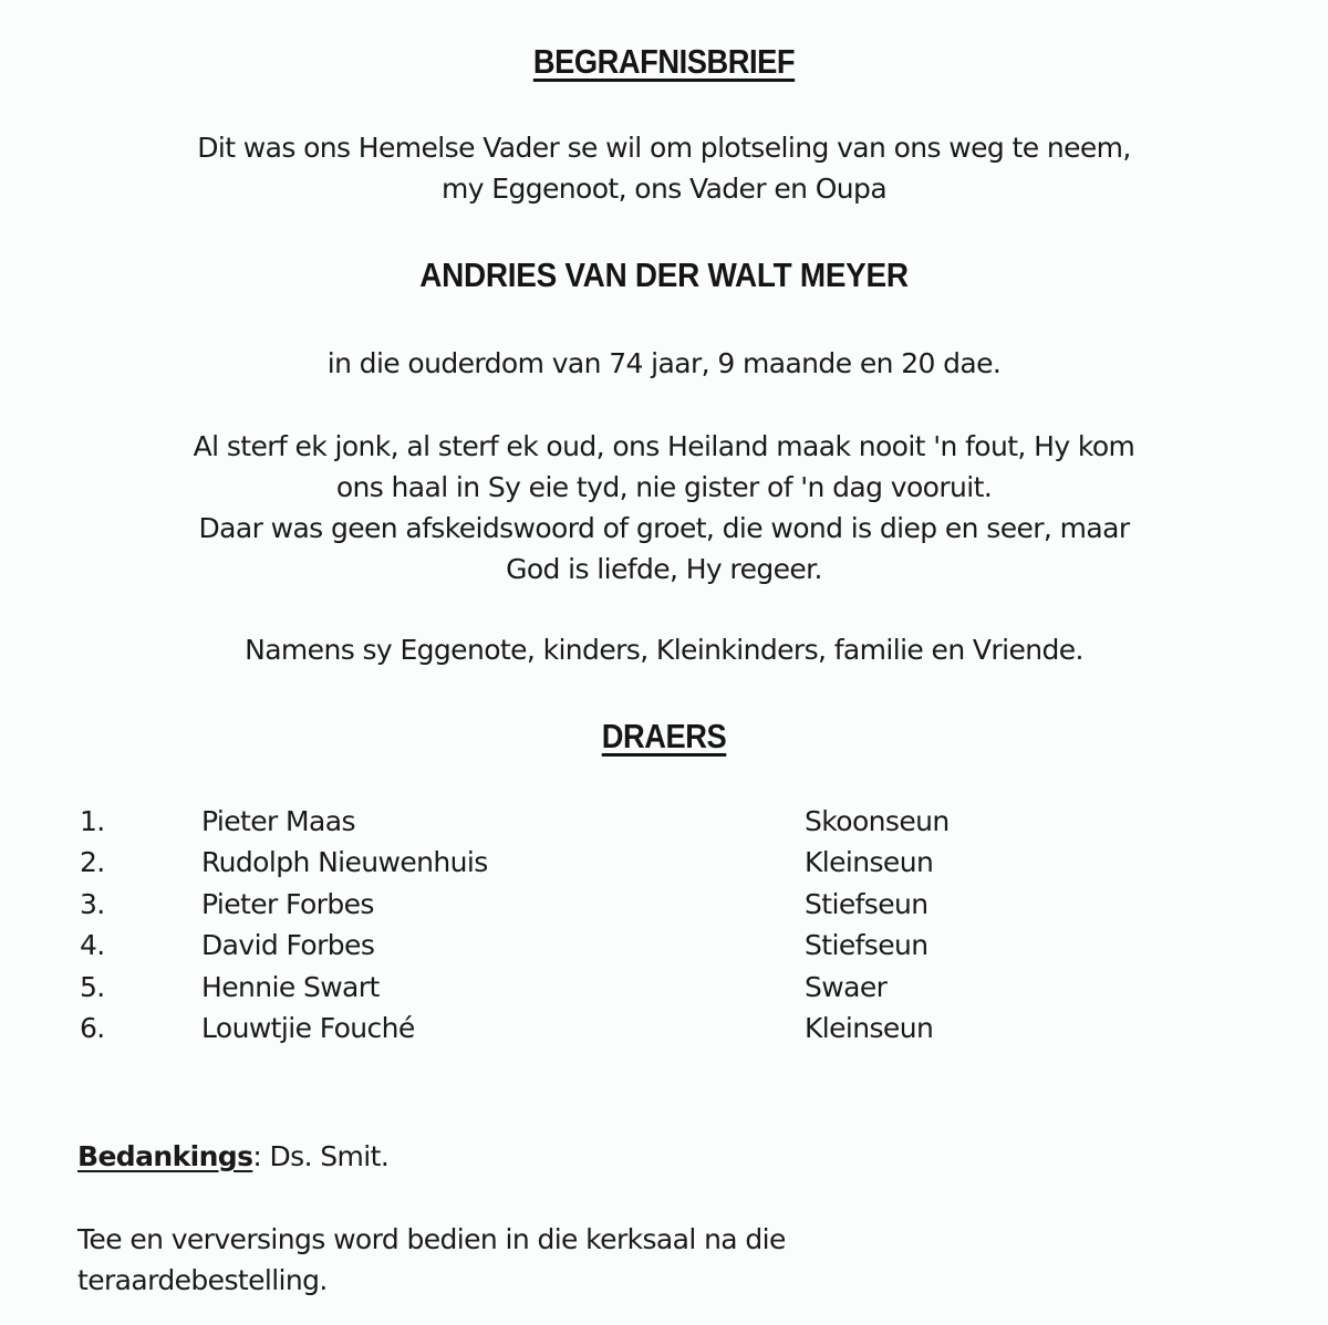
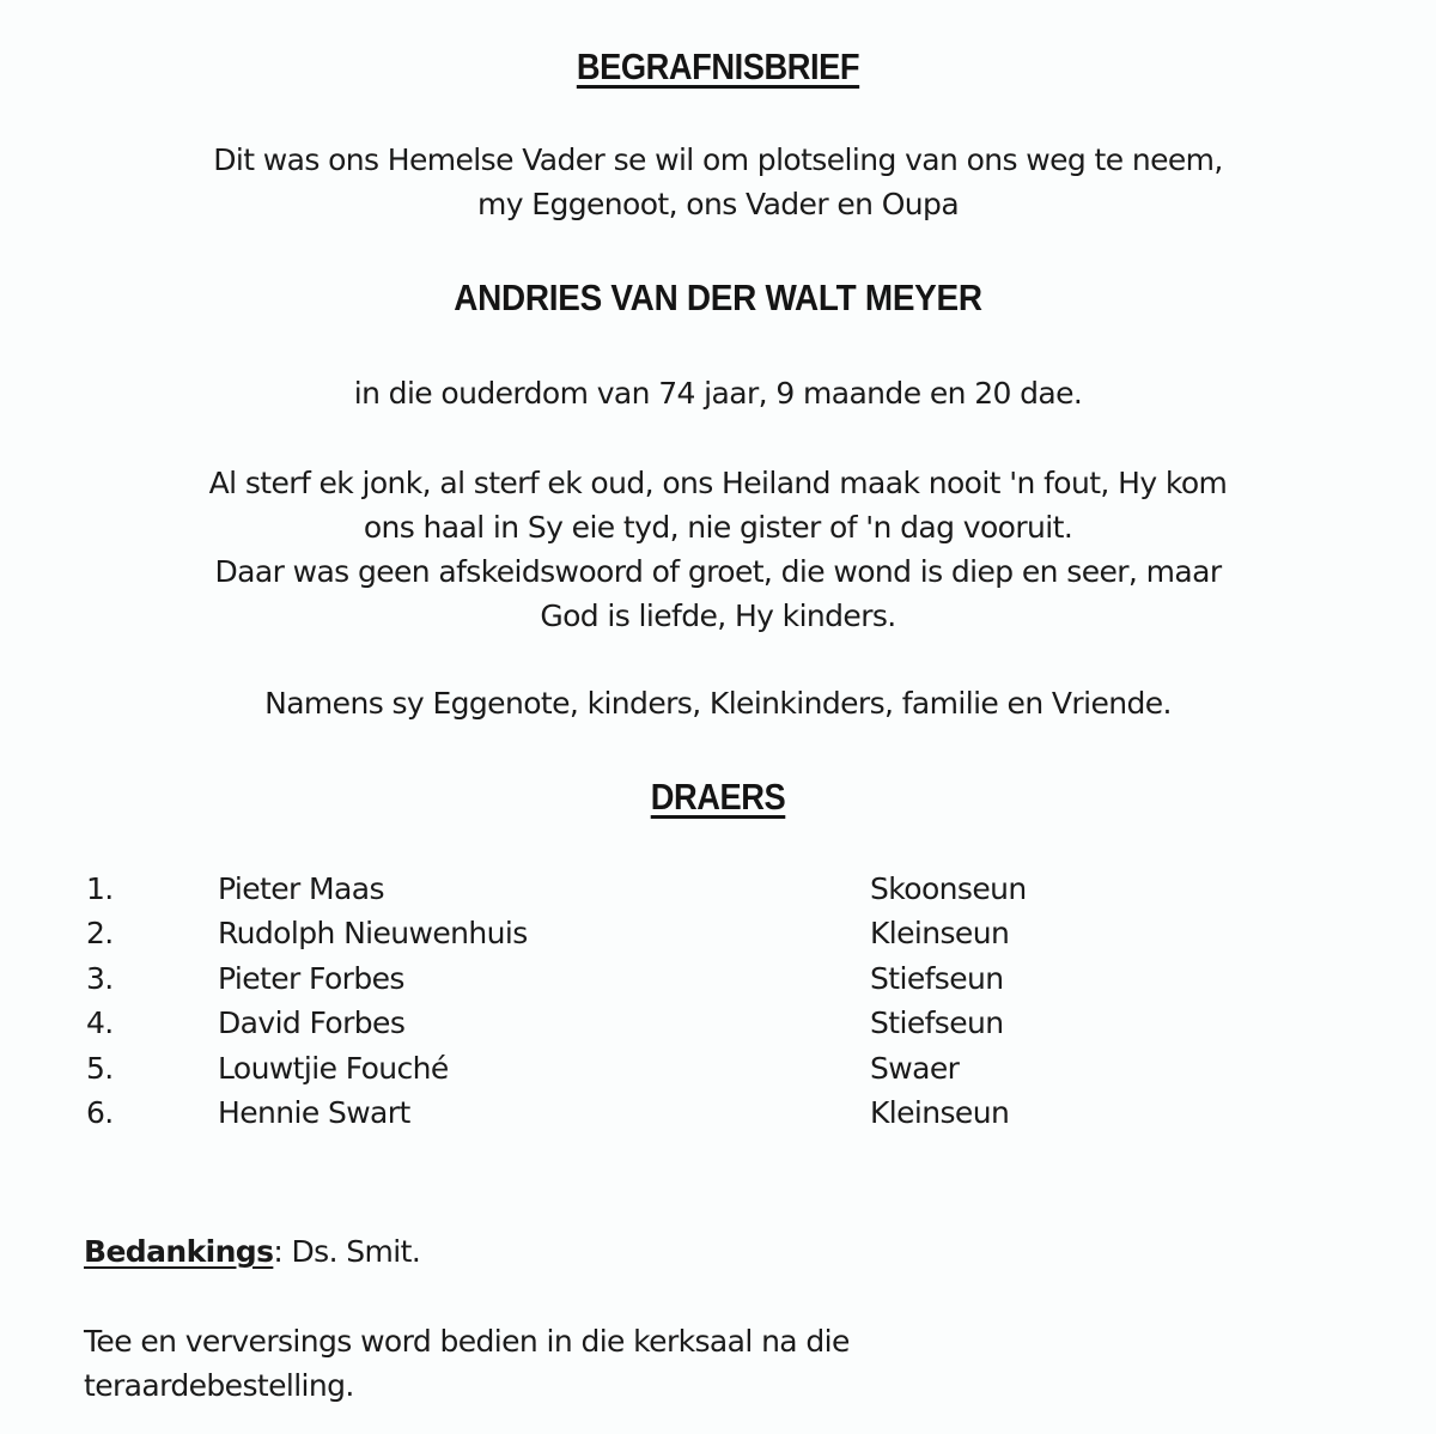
  BEGRAFNISBRIEF
  Dit was ons Hemelse Vader se wil om plotseling van ons weg te neem,
  my Eggenoot, ons Vader en Oupa
  ANDRIES VAN DER WALT MEYER
  in die ouderdom van 74 jaar, 9 maande en 20 dae.
  Al sterf ek jonk, al sterf ek oud, ons Heiland maak nooit 'n fout, Hy kom
  ons haal in Sy eie tyd, nie gister of 'n dag vooruit.
  Daar was geen afskeidswoord of groet, die wond is diep en seer, maar
- God is liefde, Hy regeer.
+ God is liefde, Hy kinders.
  Namens sy Eggenote, kinders, Kleinkinders, familie en Vriende.
  DRAERS
  1.
  Pieter Maas
  Skoonseun
  2.
  Rudolph Nieuwenhuis
  Kleinseun
  3.
  Pieter Forbes
  Stiefseun
  4.
  David Forbes
  Stiefseun
  5.
- Hennie Swart
+ Louwtjie Fouché
  Swaer
  6.
- Louwtjie Fouché
+ Hennie Swart
  Kleinseun
  Bedankings: Ds. Smit.
  Tee en verversings word bedien in die kerksaal na die
  teraardebestelling.
